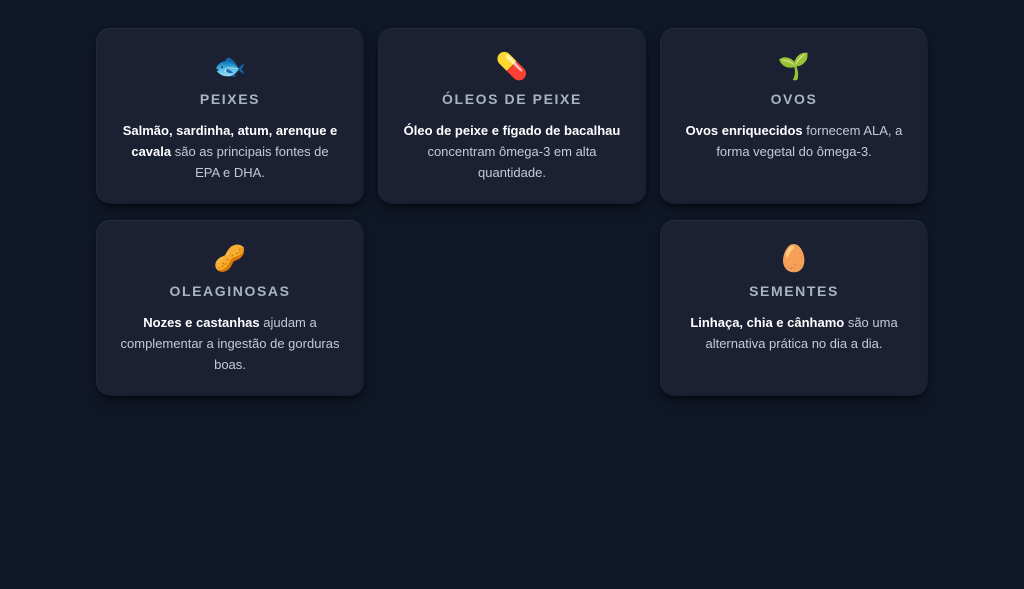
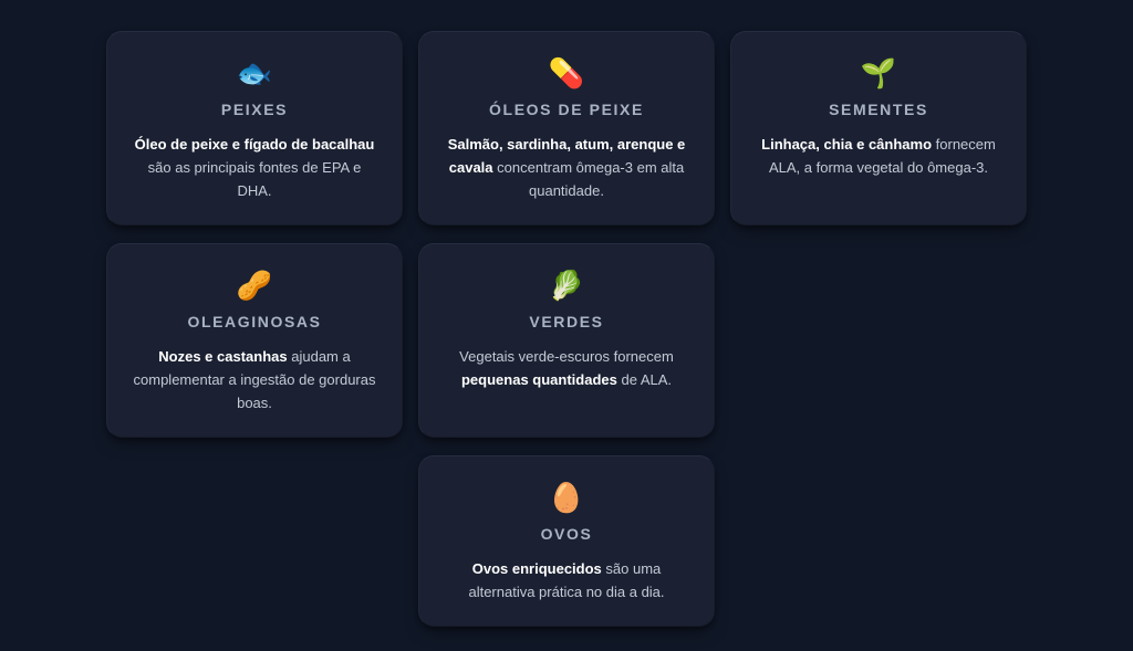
  🐟
  PEIXES
- Salmão, sardinha, atum, arenque e cavala são as principais fontes de EPA e DHA.
+ Óleo de peixe e fígado de bacalhau são as principais fontes de EPA e DHA.
  💊
  ÓLEOS DE PEIXE
- Óleo de peixe e fígado de bacalhau concentram ômega-3 em alta quantidade.
+ Salmão, sardinha, atum, arenque e cavala concentram ômega-3 em alta quantidade.
  🌱
- OVOS
+ SEMENTES
- Ovos enriquecidos fornecem ALA, a forma vegetal do ômega-3.
+ Linhaça, chia e cânhamo fornecem ALA, a forma vegetal do ômega-3.
  🥜
  OLEAGINOSAS
  Nozes e castanhas ajudam a complementar a ingestão de gorduras boas.
+ 🥬
+ VERDES
+ Vegetais verde-escuros fornecem pequenas quantidades de ALA.
  🥚
- SEMENTES
+ OVOS
- Linhaça, chia e cânhamo são uma alternativa prática no dia a dia.
+ Ovos enriquecidos são uma alternativa prática no dia a dia.
